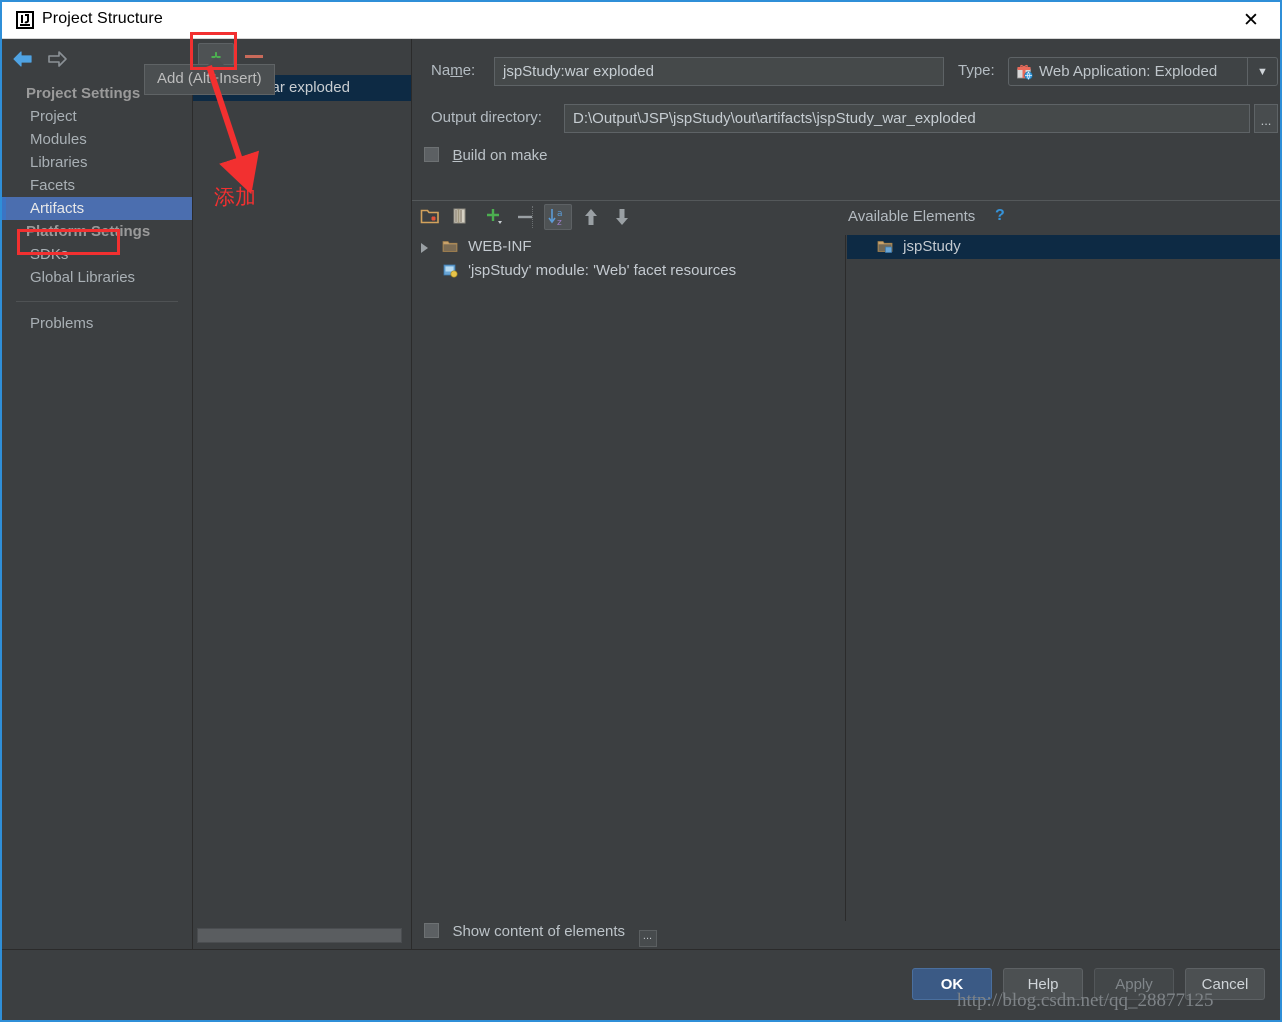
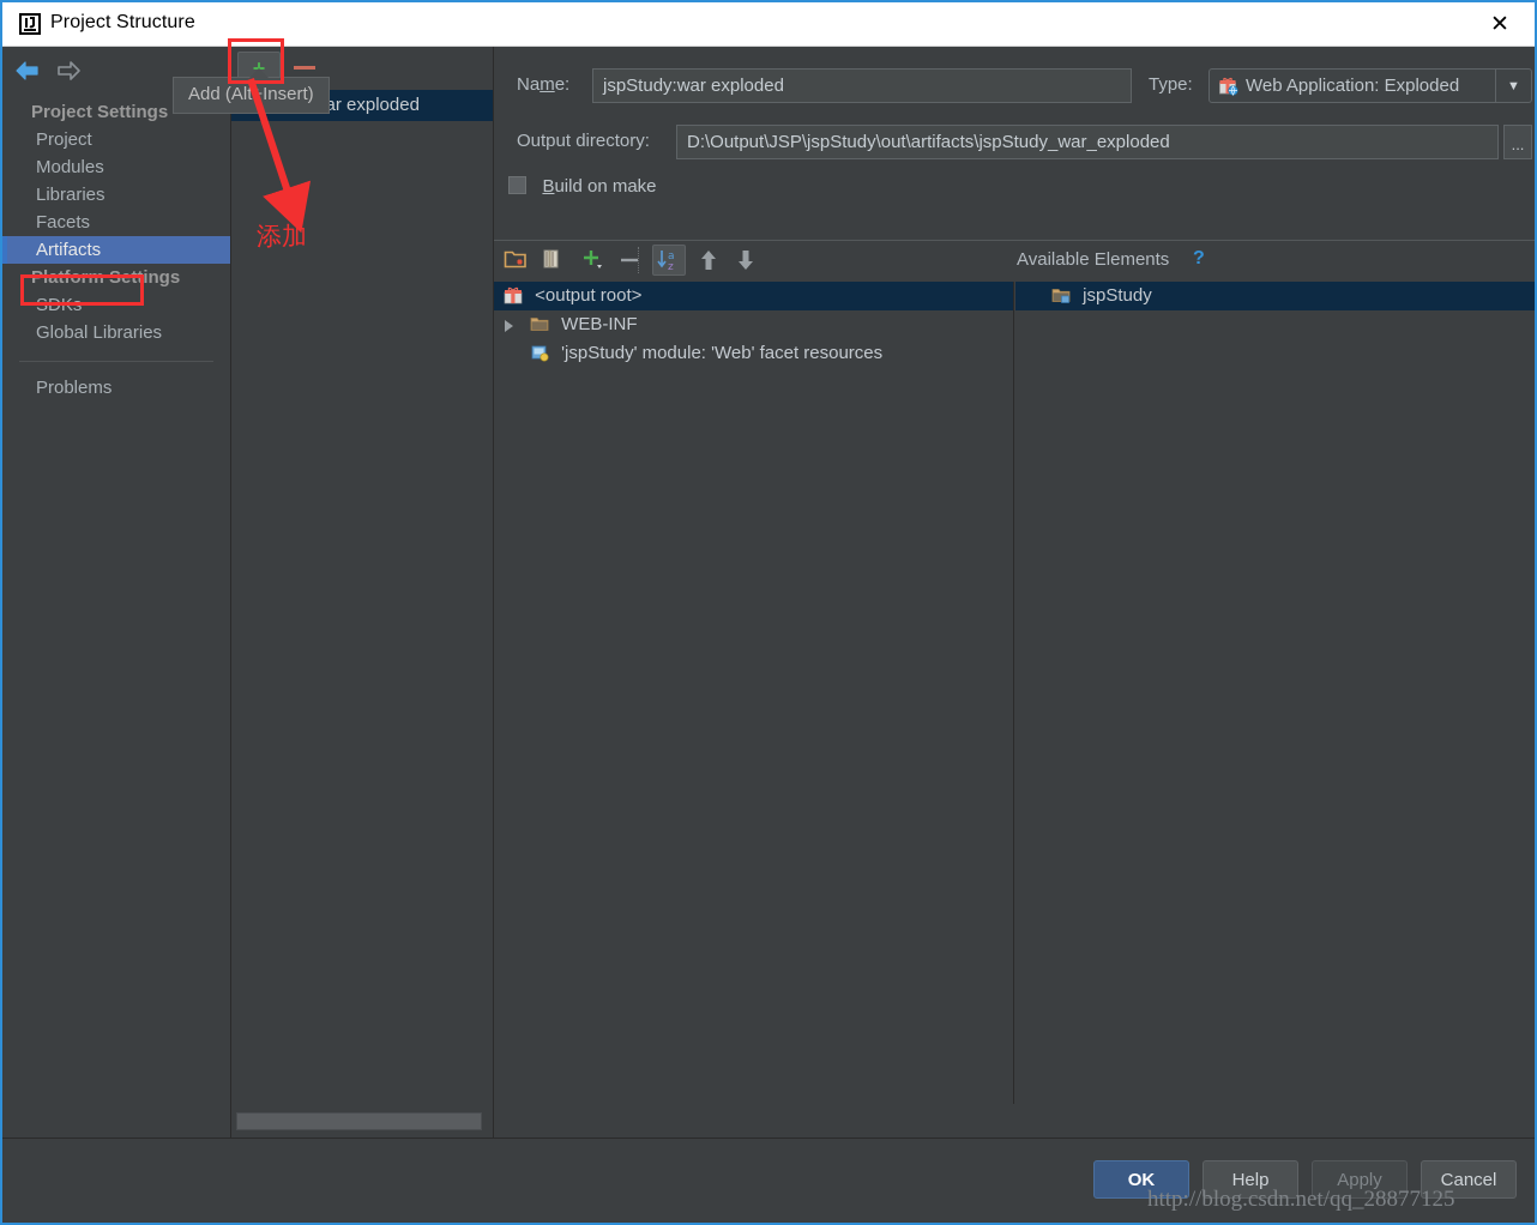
  Project Structure
  ✕
  Project Settings
  Project
  Modules
  Libraries
  Facets
  Artifacts
  Platform Settings
  SDKs
  Global Libraries
  Problems
  +
  Add (AltInsert)
  添加
  Name:
  jspStudy:war exploded
  Type:
  Web Application: Exploded
  ▼
  Output directory:
  D:\Output\JSP\jspStudy\out\artifacts\jspStudy_war_exploded
  ...
  Build on make
  a
  z
  Available Elements
  ?
+ <output root>
  WEB-INF
  'jspStudy' module: 'Web' facet resources
  jspStudy
- Show content of elements ...
  OK
  Help
  Apply
  Cancel
  http://blog.csdn.net/qq_28877125
